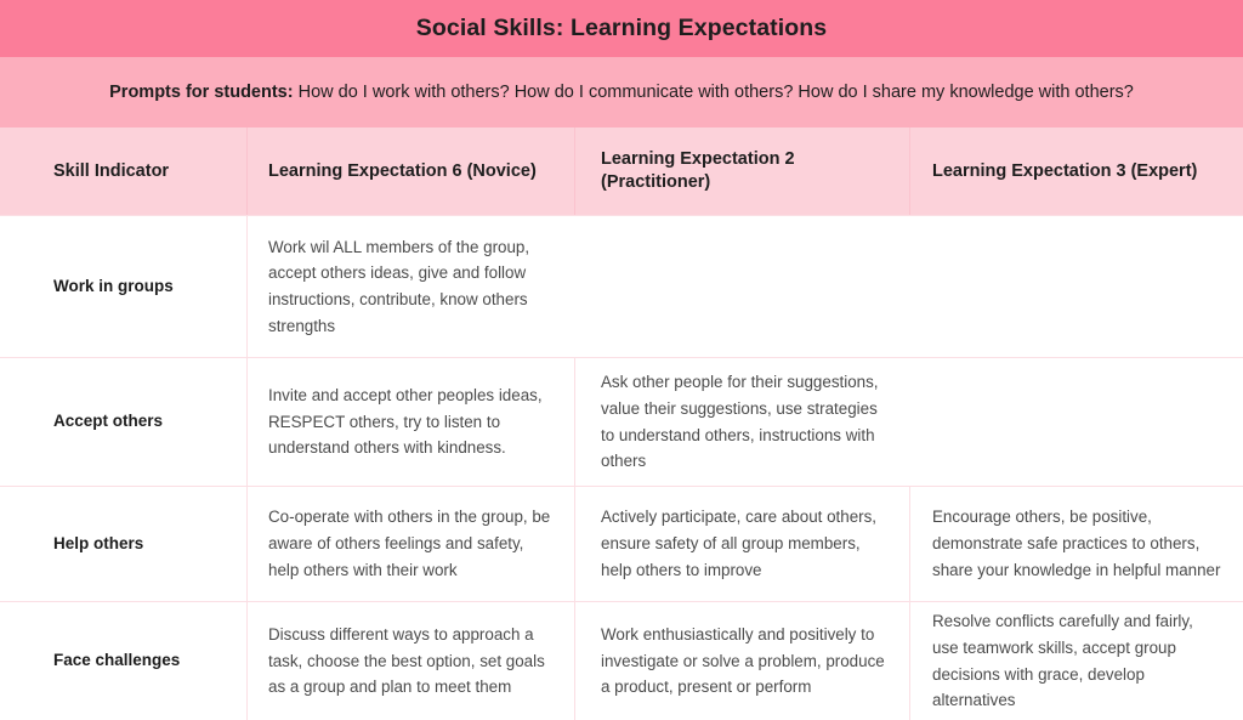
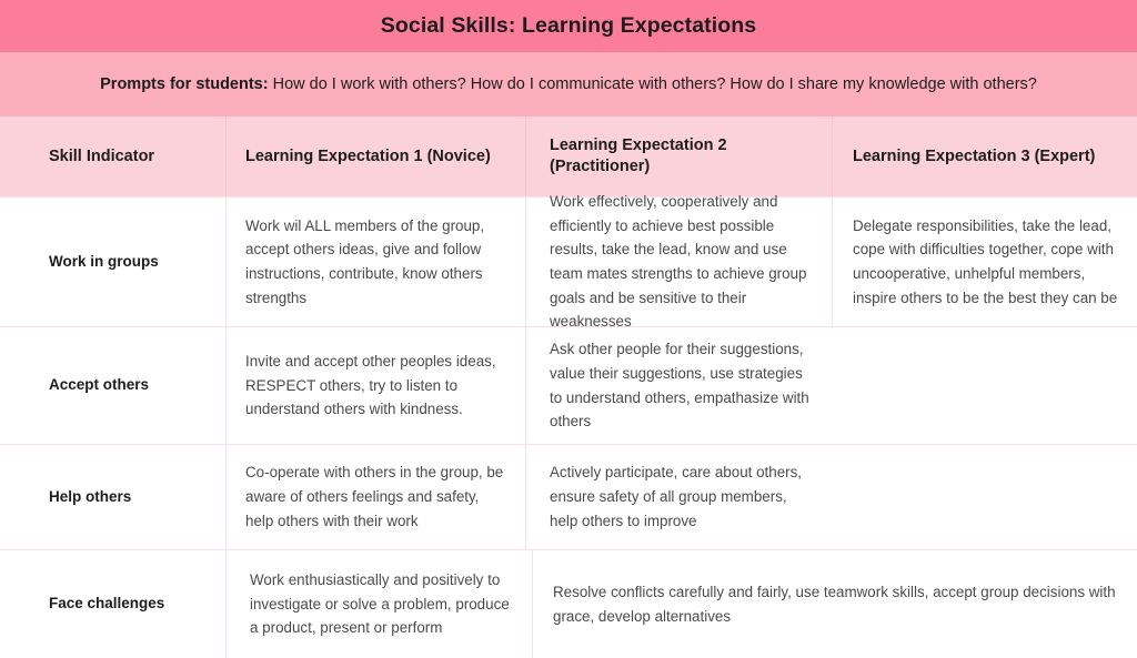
  Social Skills: Learning Expectations
  Prompts for students: How do I work with others? How do I communicate with others? How do I share my knowledge with others?
  Skill Indicator
- Learning Expectation 6 (Novice)
+ Learning Expectation 1 (Novice)
  Learning Expectation 2 (Practitioner)
  Learning Expectation 3 (Expert)
  Work in groups
  Work wil ALL members of the group, accept others ideas, give and follow instructions, contribute, know others strengths
+ Work effectively, cooperatively and efficiently to achieve best possible results, take the lead, know and use team mates strengths to achieve group goals and be sensitive to their weaknesses
+ Delegate responsibilities, take the lead, cope with difficulties together, cope with uncooperative, unhelpful members, inspire others to be the best they can be
  Accept others
  Invite and accept other peoples ideas, RESPECT others, try to listen to understand others with kindness.
- Ask other people for their suggestions, value their suggestions, use strategies to understand others, instructions with others
+ Ask other people for their suggestions, value their suggestions, use strategies to understand others, empathasize with others
  Help others
  Co-operate with others in the group, be aware of others feelings and safety, help others with their work
  Actively participate, care about others, ensure safety of all group members, help others to improve
- Encourage others, be positive, demonstrate safe practices to others, share your knowledge in helpful manner
  Face challenges
- Discuss different ways to approach a task, choose the best option, set goals as a group and plan to meet them
  Work enthusiastically and positively to investigate or solve a problem, produce a product, present or perform
  Resolve conflicts carefully and fairly, use teamwork skills, accept group decisions with grace, develop alternatives
